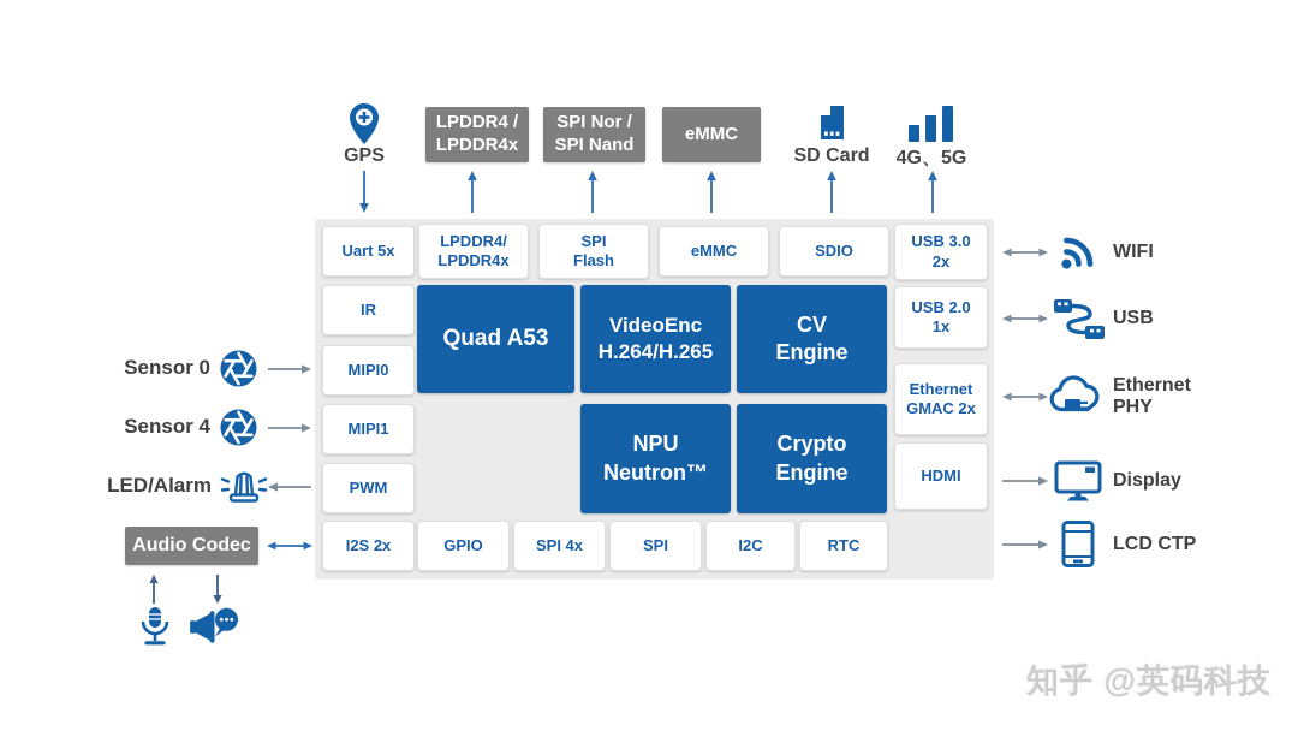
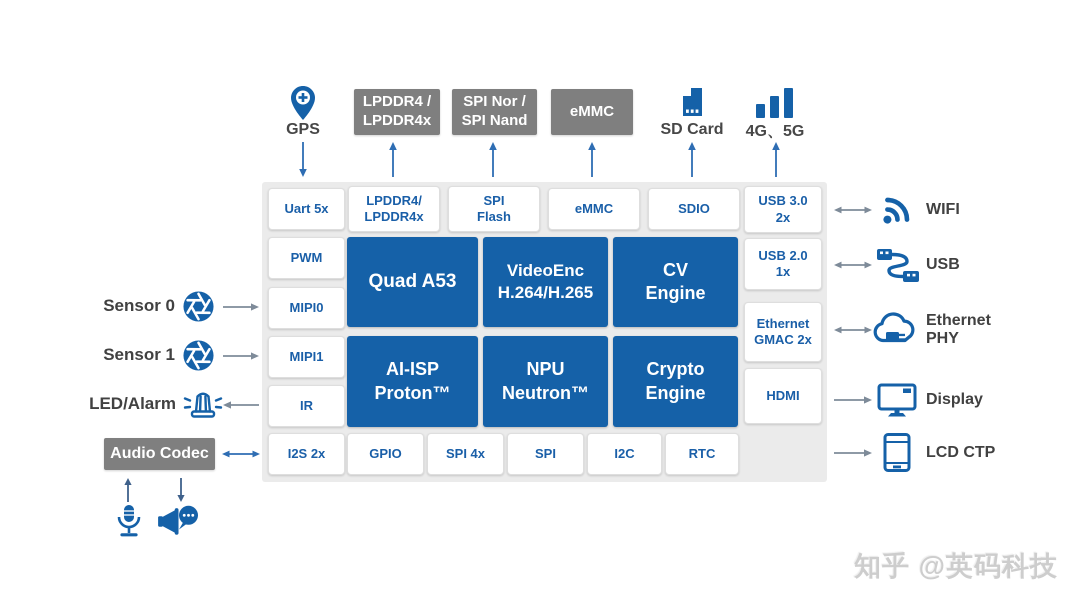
  GPS
  LPDDR4 /
  LPDDR4x
  SPI Nor /
  SPI Nand
  eMMC
  SD Card
  4G、5G
  Uart 5x
  LPDDR4/
  LPDDR4x
  SPI
  Flash
  eMMC
  SDIO
  USB 3.0
  2x
- IR
+ PWM
  MIPI0
  MIPI1
- PWM
+ IR
  Quad A53
  VideoEnc
  H.264/H.265
  CV
  Engine
+ AI-ISP
+ Proton™
  NPU
  Neutron™
  Crypto
  Engine
  USB 2.0
  1x
  Ethernet
  GMAC 2x
  HDMI
  I2S 2x
  GPIO
  SPI 4x
  SPI
  I2C
  RTC
  Sensor 0
- Sensor 4
+ Sensor 1
  LED/Alarm
  Audio Codec
  WIFI
  USB
  Ethernet
  PHY
  Display
  LCD CTP
  知乎 @英码科技
